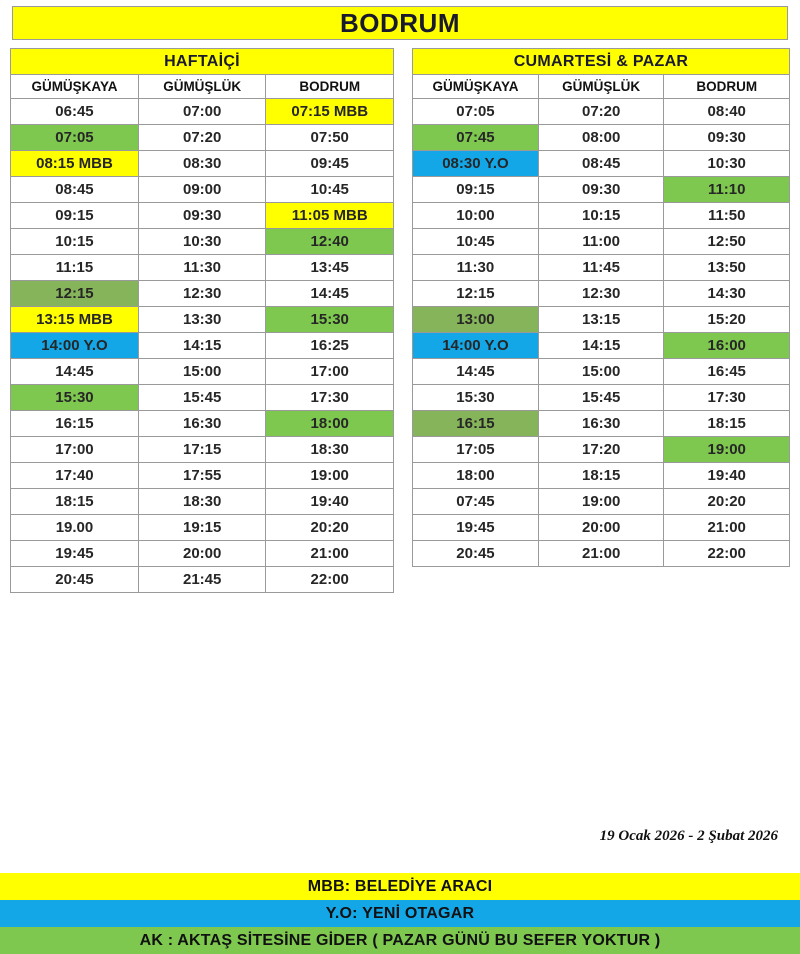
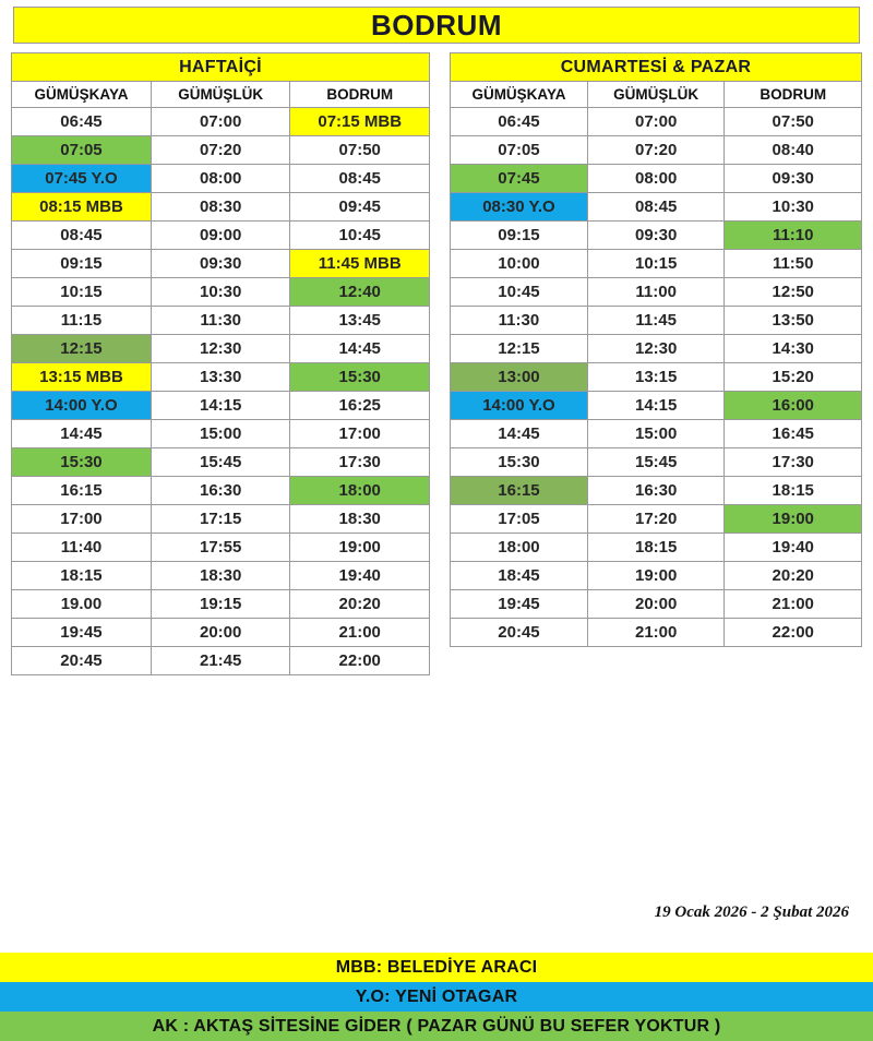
  BODRUM
  HAFTAİÇİ
  GÜMÜŞKAYA	GÜMÜŞLÜK	BODRUM
  06:45	07:00	07:15 MBB
  07:05	07:20	07:50
+ 07:45 Y.O	08:00	08:45
  08:15 MBB	08:30	09:45
  08:45	09:00	10:45
- 09:15	09:30	11:05 MBB
+ 09:15	09:30	11:45 MBB
  10:15	10:30	12:40
  11:15	11:30	13:45
  12:15	12:30	14:45
  13:15 MBB	13:30	15:30
  14:00 Y.O	14:15	16:25
  14:45	15:00	17:00
  15:30	15:45	17:30
  16:15	16:30	18:00
  17:00	17:15	18:30
- 17:40	17:55	19:00
+ 11:40	17:55	19:00
  18:15	18:30	19:40
  19.00	19:15	20:20
  19:45	20:00	21:00
  20:45	21:45	22:00
  CUMARTESİ & PAZAR
  GÜMÜŞKAYA	GÜMÜŞLÜK	BODRUM
+ 06:45	07:00	07:50
  07:05	07:20	08:40
  07:45	08:00	09:30
  08:30 Y.O	08:45	10:30
  09:15	09:30	11:10
  10:00	10:15	11:50
  10:45	11:00	12:50
  11:30	11:45	13:50
  12:15	12:30	14:30
  13:00	13:15	15:20
  14:00 Y.O	14:15	16:00
  14:45	15:00	16:45
  15:30	15:45	17:30
  16:15	16:30	18:15
  17:05	17:20	19:00
  18:00	18:15	19:40
- 07:45	19:00	20:20
+ 18:45	19:00	20:20
  19:45	20:00	21:00
  20:45	21:00	22:00
  19 Ocak 2026 - 2 Şubat 2026
  MBB: BELEDİYE ARACI
  Y.O: YENİ OTAGAR
  AK : AKTAŞ SİTESİNE GİDER ( PAZAR GÜNÜ BU SEFER YOKTUR )
